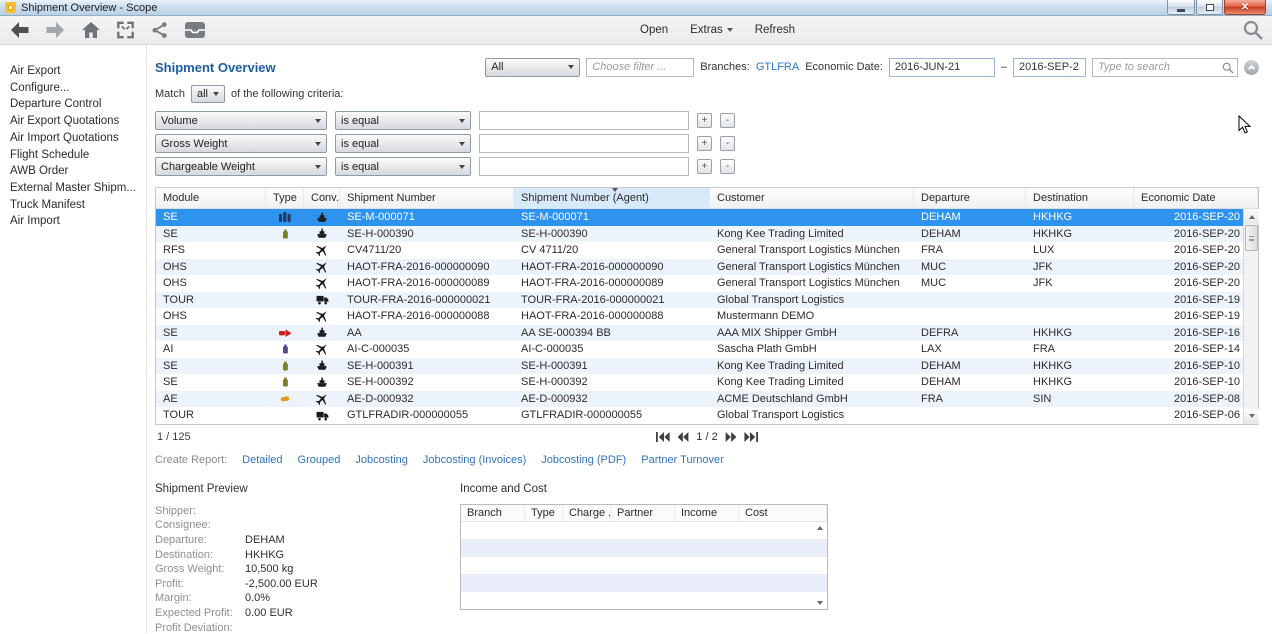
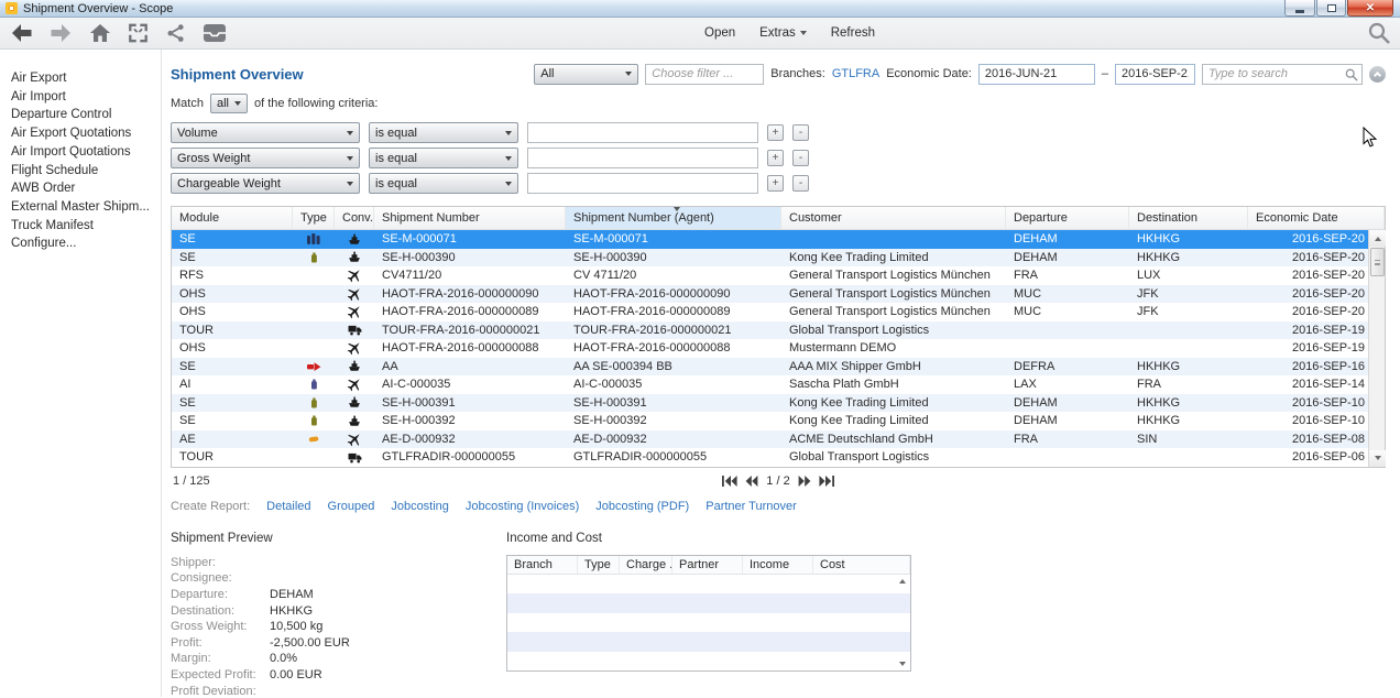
  Shipment Overview - Scope
  ✕
  Open
  Extras
  Refresh
  Air Export
- Configure...
+ Air Import
  Departure Control
  Air Export Quotations
  Air Import Quotations
  Flight Schedule
  AWB Order
  External Master Shipm...
  Truck Manifest
- Air Import
+ Configure...
  Shipment Overview
  All
  Choose filter ...
  Branches:
  GTLFRA
  Economic Date:
  2016-JUN-21
  –
  2016-SEP-2
  Type to search
  Match
  all
  of the following criteria:
  Volume
  is equal
  +
  -
  Gross Weight
  is equal
  +
  -
  Chargeable Weight
  is equal
  +
  -
  Module
  Type
  Conv.
  Shipment Number
  Shipment Number (Agent)
  Customer
  Departure
  Destination
  Economic Date
  SE
  SE-M-000071
  SE-M-000071
  DEHAM
  HKHKG
  2016-SEP-20
  SE
  SE-H-000390
  SE-H-000390
  Kong Kee Trading Limited
  DEHAM
  HKHKG
  2016-SEP-20
  RFS
  CV4711/20
  CV 4711/20
  General Transport Logistics München
  FRA
  LUX
  2016-SEP-20
  OHS
  HAOT-FRA-2016-000000090
  HAOT-FRA-2016-000000090
  General Transport Logistics München
  MUC
  JFK
  2016-SEP-20
  OHS
  HAOT-FRA-2016-000000089
  HAOT-FRA-2016-000000089
  General Transport Logistics München
  MUC
  JFK
  2016-SEP-20
  TOUR
  TOUR-FRA-2016-000000021
  TOUR-FRA-2016-000000021
  Global Transport Logistics
  2016-SEP-19
  OHS
  HAOT-FRA-2016-000000088
  HAOT-FRA-2016-000000088
  Mustermann DEMO
  2016-SEP-19
  SE
  AA
  AA SE-000394 BB
  AAA MIX Shipper GmbH
  DEFRA
  HKHKG
  2016-SEP-16
  AI
  AI-C-000035
  AI-C-000035
  Sascha Plath GmbH
  LAX
  FRA
  2016-SEP-14
  SE
  SE-H-000391
  SE-H-000391
  Kong Kee Trading Limited
  DEHAM
  HKHKG
  2016-SEP-10
  SE
  SE-H-000392
  SE-H-000392
  Kong Kee Trading Limited
  DEHAM
  HKHKG
  2016-SEP-10
  AE
  AE-D-000932
  AE-D-000932
  ACME Deutschland GmbH
  FRA
  SIN
  2016-SEP-08
  TOUR
  GTLFRADIR-000000055
  GTLFRADIR-000000055
  Global Transport Logistics
  2016-SEP-06
  1 / 125
  1 / 2
  Create Report:
  Detailed
  Grouped
  Jobcosting
  Jobcosting (Invoices)
  Jobcosting (PDF)
  Partner Turnover
  Shipment Preview
  Shipper:
  Consignee:
  Departure:
  DEHAM
  Destination:
  HKHKG
  Gross Weight:
  10,500 kg
  Profit:
  -2,500.00 EUR
  Margin:
  0.0%
  Expected Profit:
  0.00 EUR
  Profit Deviation:
  Income and Cost
  Branch
  Type
  Charge .
  Partner
  Income
  Cost
